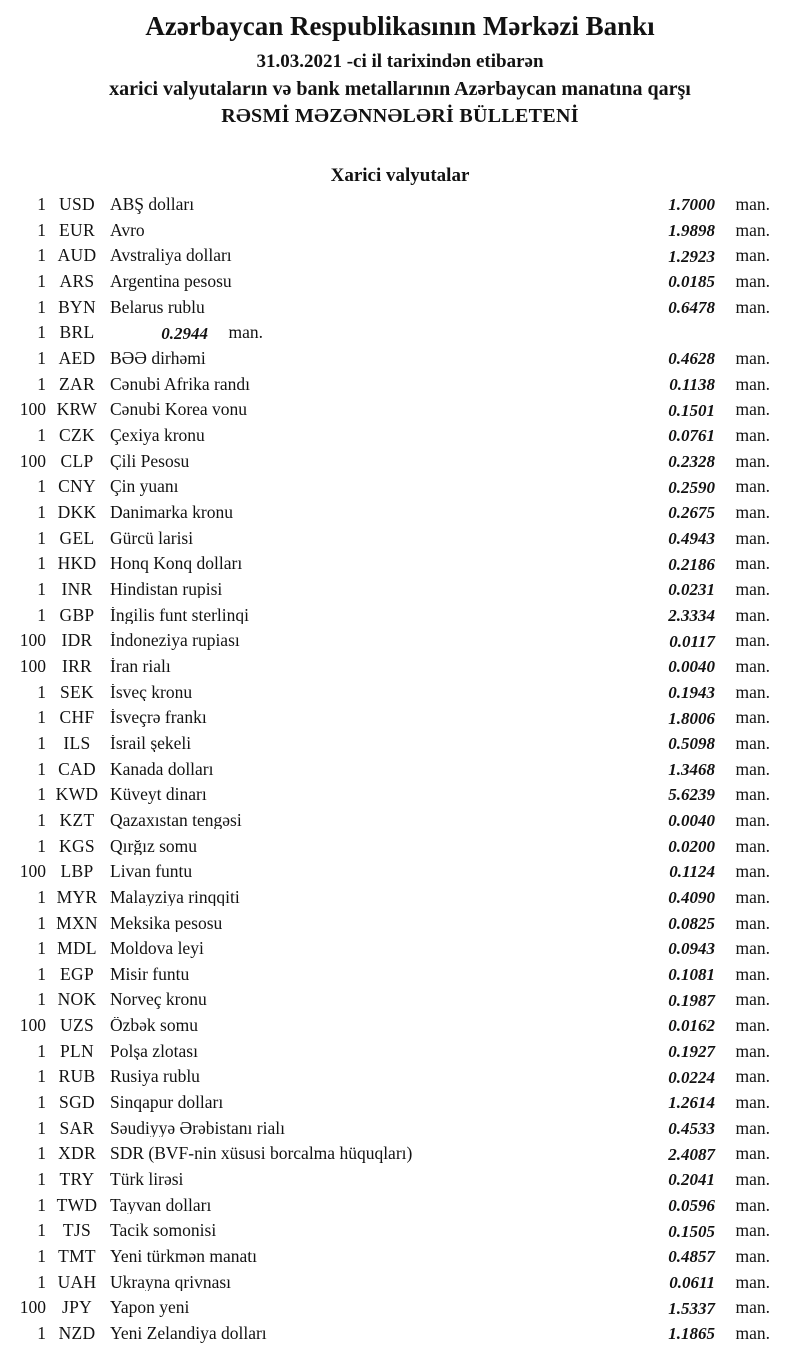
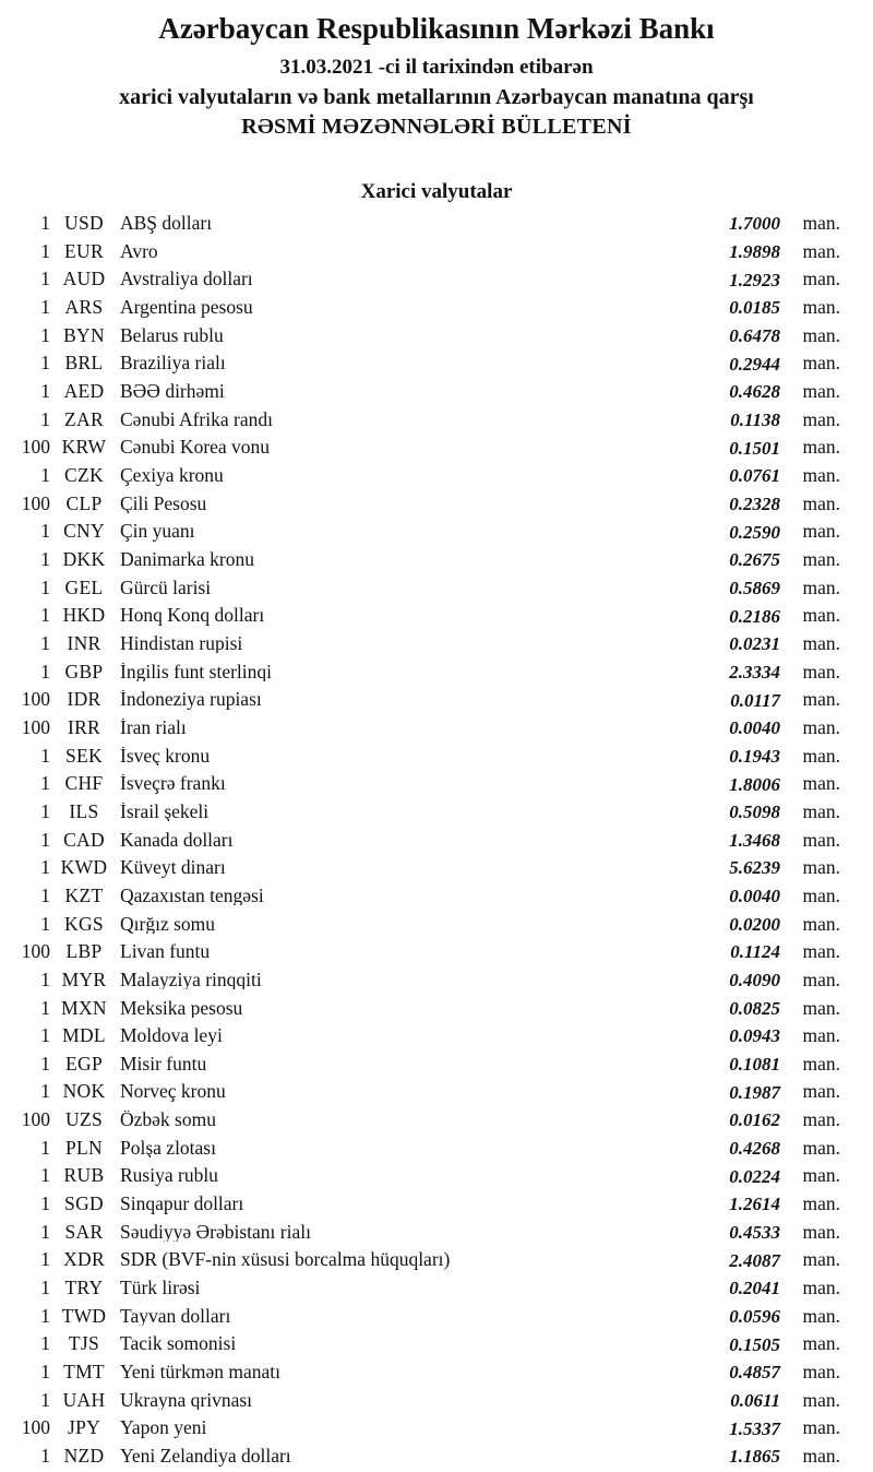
  Azərbaycan Respublikasının Mərkəzi Bankı
  31.03.2021 -ci il tarixindən etibarən
  xarici valyutaların və bank metallarının Azərbaycan manatına qarşı
  RƏSMİ MƏZƏNNƏLƏRİ BÜLLETENİ
  Xarici valyutalar
  1
  USD
  ABŞ dolları
  1.7000
  man.
  1
  EUR
  Avro
  1.9898
  man.
  1
  AUD
  Avstraliya dolları
  1.2923
  man.
  1
  ARS
  Argentina pesosu
  0.0185
  man.
  1
  BYN
  Belarus rublu
  0.6478
  man.
  1
  BRL
+ Braziliya rialı
  0.2944
  man.
  1
  AED
  BƏƏ dirhəmi
  0.4628
  man.
  1
  ZAR
  Cənubi Afrika randı
  0.1138
  man.
  100
  KRW
  Cənubi Korea vonu
  0.1501
  man.
  1
  CZK
  Çexiya kronu
  0.0761
  man.
  100
  CLP
  Çili Pesosu
  0.2328
  man.
  1
  CNY
  Çin yuanı
  0.2590
  man.
  1
  DKK
  Danimarka kronu
  0.2675
  man.
  1
  GEL
  Gürcü larisi
- 0.4943
+ 0.5869
  man.
  1
  HKD
  Honq Konq dolları
  0.2186
  man.
  1
  INR
  Hindistan rupisi
  0.0231
  man.
  1
  GBP
  İngilis funt sterlinqi
  2.3334
  man.
  100
  IDR
  İndoneziya rupiası
  0.0117
  man.
  100
  IRR
  İran rialı
  0.0040
  man.
  1
  SEK
  İsveç kronu
  0.1943
  man.
  1
  CHF
  İsveçrə frankı
  1.8006
  man.
  1
  ILS
  İsrail şekeli
  0.5098
  man.
  1
  CAD
  Kanada dolları
  1.3468
  man.
  1
  KWD
  Küveyt dinarı
  5.6239
  man.
  1
  KZT
  Qazaxıstan tengəsi
  0.0040
  man.
  1
  KGS
  Qırğız somu
  0.0200
  man.
  100
  LBP
  Livan funtu
  0.1124
  man.
  1
  MYR
  Malayziya rinqqiti
  0.4090
  man.
  1
  MXN
  Meksika pesosu
  0.0825
  man.
  1
  MDL
  Moldova leyi
  0.0943
  man.
  1
  EGP
  Misir funtu
  0.1081
  man.
  1
  NOK
  Norveç kronu
  0.1987
  man.
  100
  UZS
  Özbək somu
  0.0162
  man.
  1
  PLN
  Polşa zlotası
- 0.1927
+ 0.4268
  man.
  1
  RUB
  Rusiya rublu
  0.0224
  man.
  1
  SGD
  Sinqapur dolları
  1.2614
  man.
  1
  SAR
  Səudiyyə Ərəbistanı rialı
  0.4533
  man.
  1
  XDR
  SDR (BVF-nin xüsusi borcalma hüquqları)
  2.4087
  man.
  1
  TRY
  Türk lirəsi
  0.2041
  man.
  1
  TWD
  Tayvan dolları
  0.0596
  man.
  1
  TJS
  Tacik somonisi
  0.1505
  man.
  1
  TMT
  Yeni türkmən manatı
  0.4857
  man.
  1
  UAH
  Ukrayna qrivnası
  0.0611
  man.
  100
  JPY
  Yapon yeni
  1.5337
  man.
  1
  NZD
  Yeni Zelandiya dolları
  1.1865
  man.
